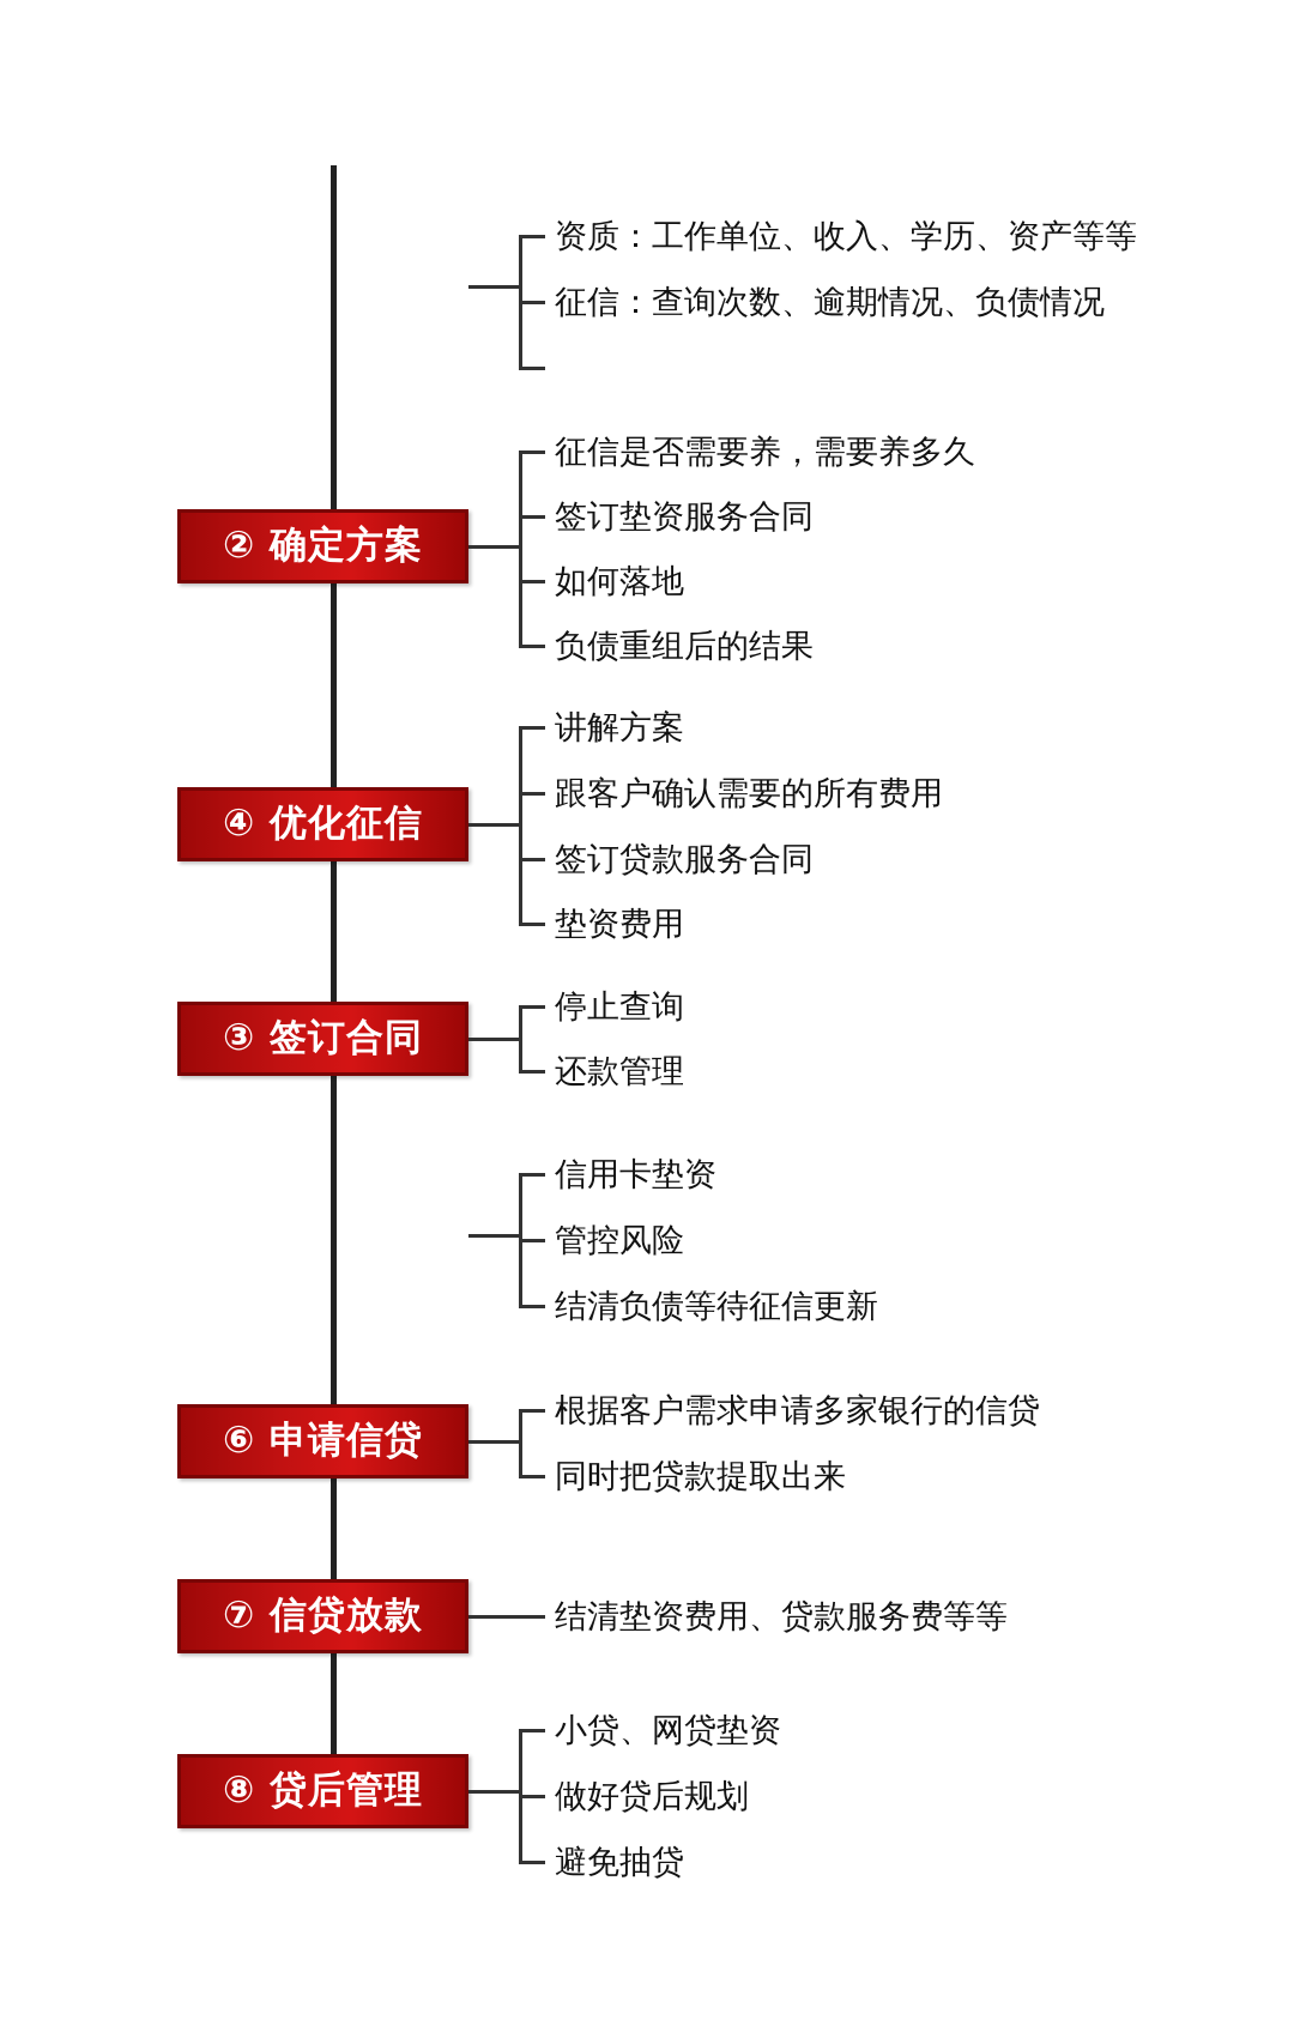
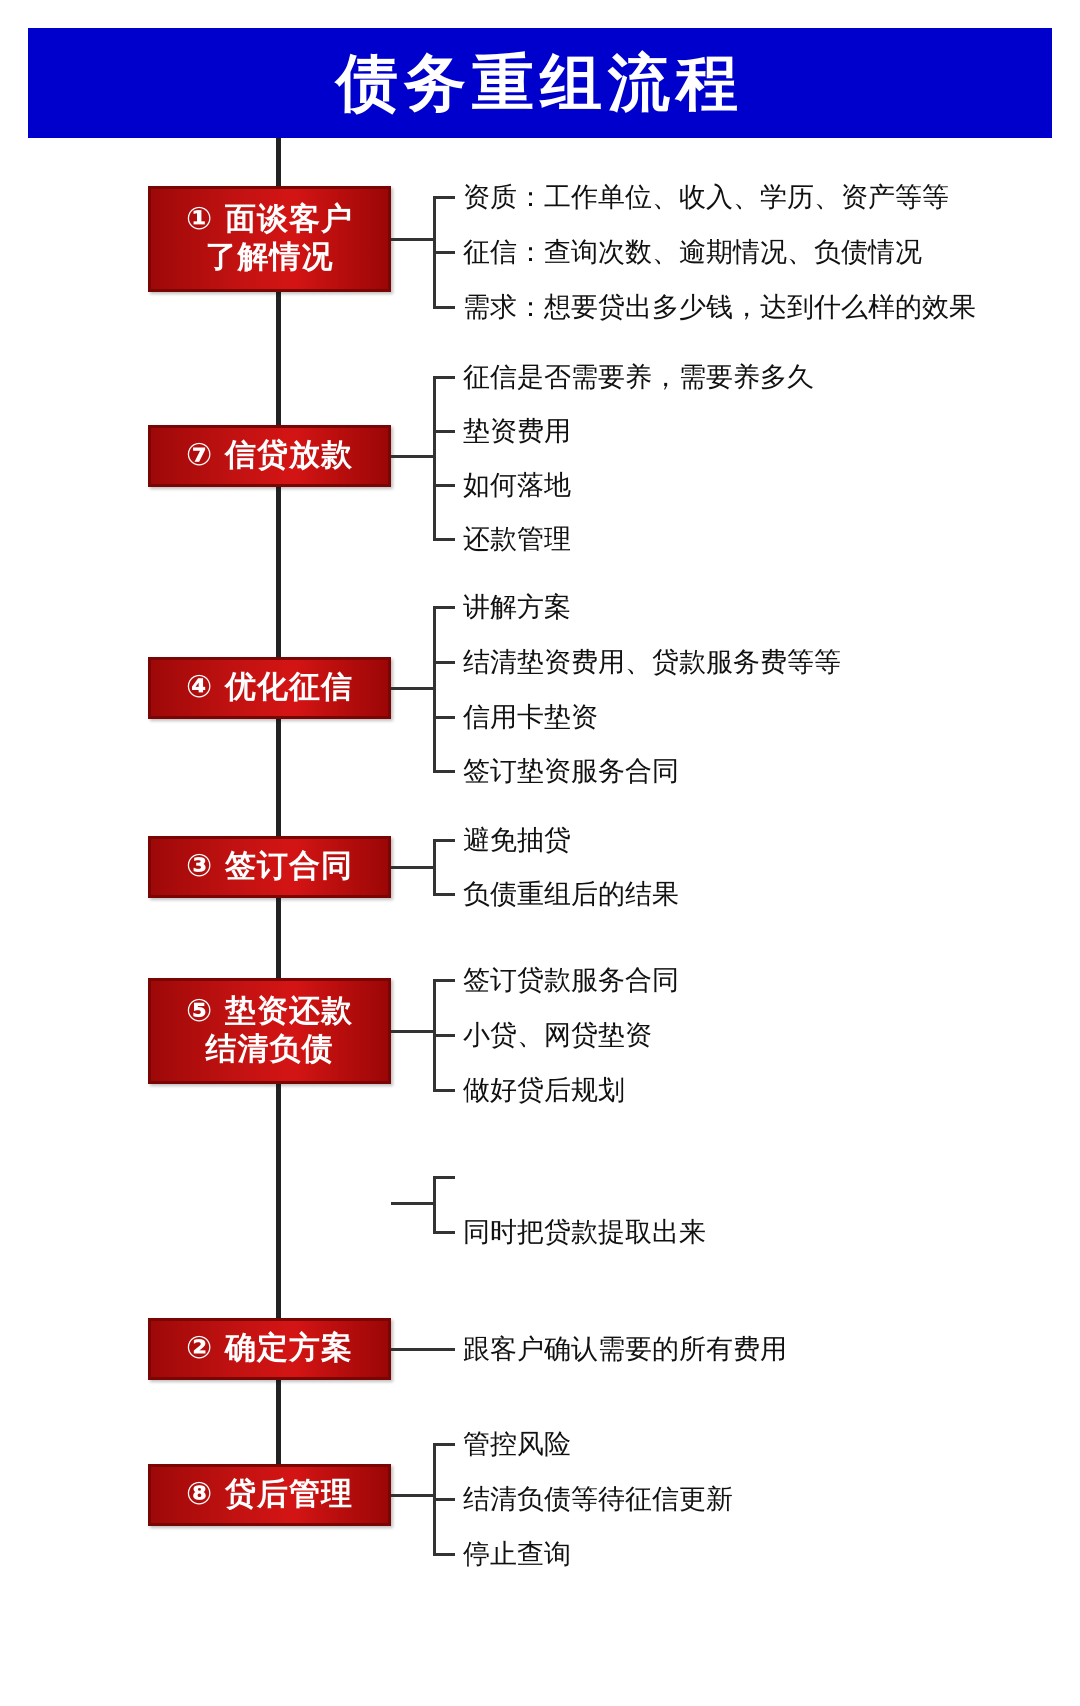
+ 债务重组流程
+ ① 面谈客户
+ 了解情况
  资质：工作单位、收入、学历、资产等等
  征信：查询次数、逾期情况、负债情况
+ 需求：想要贷出多少钱，达到什么样的效果
- ② 确定方案
+ ⑦ 信贷放款
  征信是否需要养，需要养多久
- 签订垫资服务合同
+ 垫资费用
  如何落地
- 负债重组后的结果
+ 还款管理
  ④ 优化征信
  讲解方案
- 跟客户确认需要的所有费用
+ 结清垫资费用、贷款服务费等等
- 签订贷款服务合同
+ 信用卡垫资
- 垫资费用
+ 签订垫资服务合同
  ③ 签订合同
- 停止查询
+ 避免抽贷
- 还款管理
+ 负债重组后的结果
+ ⑤ 垫资还款
+ 结清负债
- 信用卡垫资
+ 签订贷款服务合同
- 管控风险
+ 小贷、网贷垫资
- 结清负债等待征信更新
+ 做好贷后规划
- ⑥ 申请信贷
- 根据客户需求申请多家银行的信贷
  同时把贷款提取出来
- ⑦ 信贷放款
+ ② 确定方案
- 结清垫资费用、贷款服务费等等
+ 跟客户确认需要的所有费用
  ⑧ 贷后管理
- 小贷、网贷垫资
+ 管控风险
- 做好贷后规划
+ 结清负债等待征信更新
- 避免抽贷
+ 停止查询
